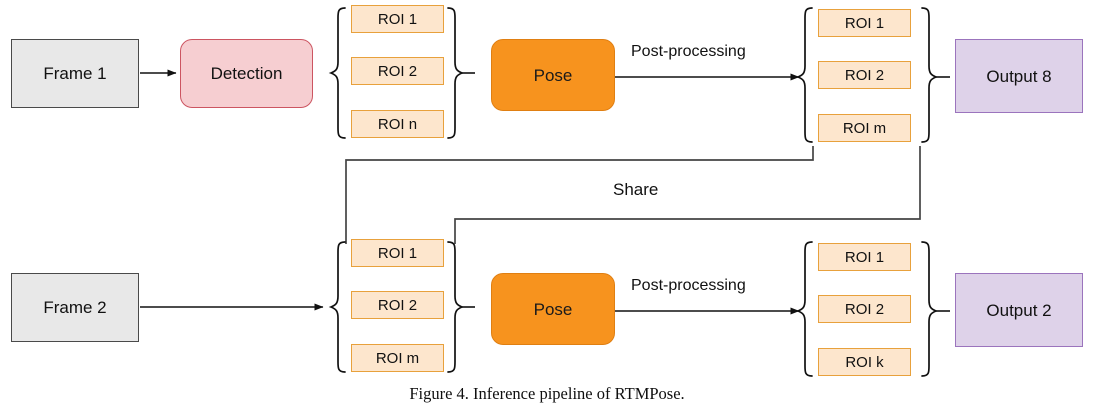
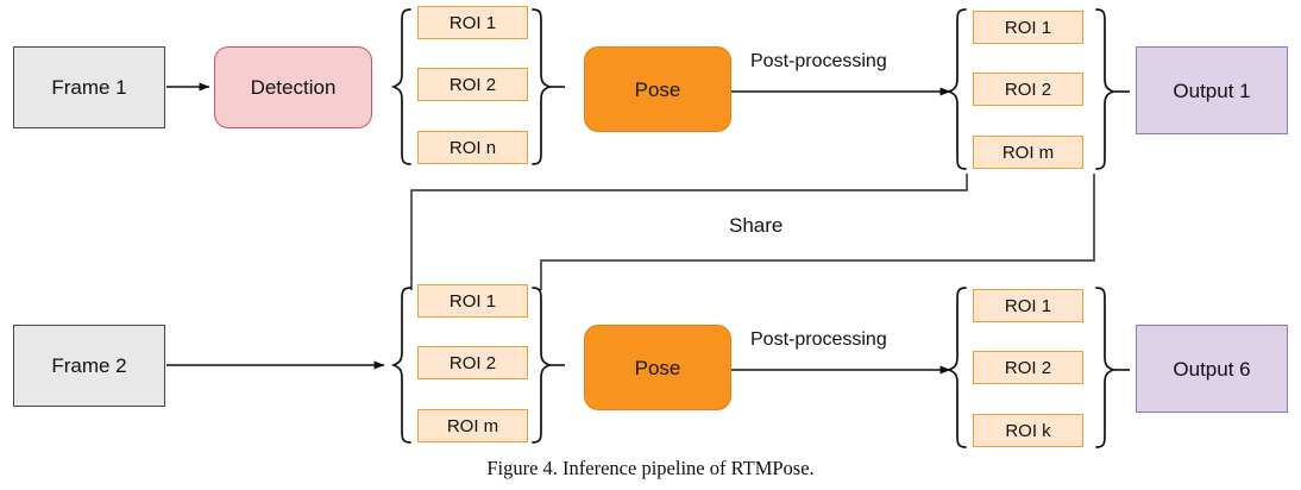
  Frame 1
  Detection
  ROI 1
  ROI 2
  ROI n
  Pose
  Post-processing
  ROI 1
  ROI 2
  ROI m
- Output 8
+ Output 1
  Share
  Frame 2
  ROI 1
  ROI 2
  ROI m
  Pose
  Post-processing
  ROI 1
  ROI 2
  ROI k
- Output 2
+ Output 6
  Figure 4. Inference pipeline of RTMPose.
